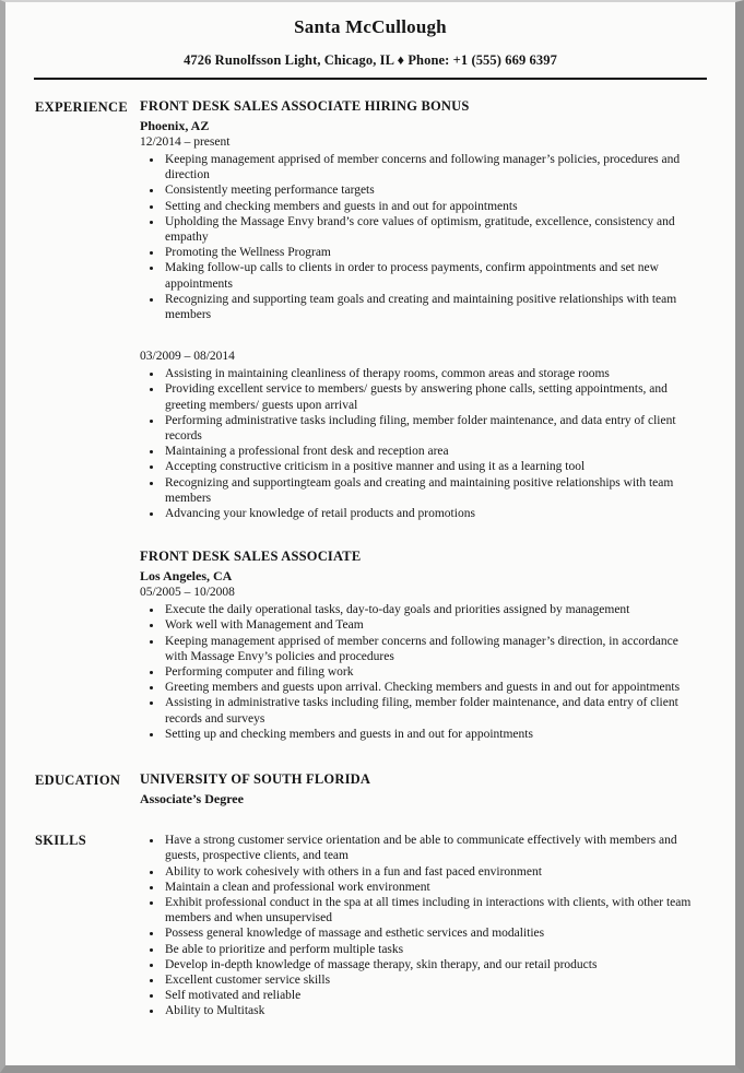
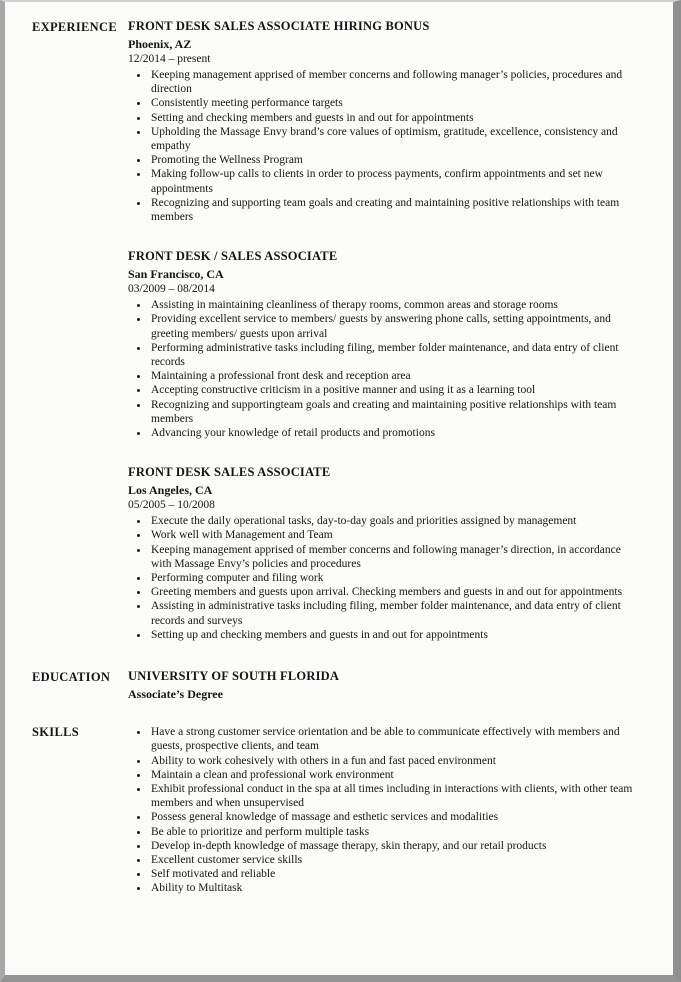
- Santa McCullough
- 4726 Runolfsson Light, Chicago, IL ♦ Phone: +1 (555) 669 6397
  EXPERIENCE
  FRONT DESK SALES ASSOCIATE HIRING BONUS
  Phoenix, AZ
  12/2014 – present
  Keeping management apprised of member concerns and following manager’s policies, procedures and direction
  Consistently meeting performance targets
  Setting and checking members and guests in and out for appointments
  Upholding the Massage Envy brand’s core values of optimism, gratitude, excellence, consistency and empathy
  Promoting the Wellness Program
  Making follow-up calls to clients in order to process payments, confirm appointments and set new appointments
  Recognizing and supporting team goals and creating and maintaining positive relationships with team members
+ FRONT DESK / SALES ASSOCIATE
+ San Francisco, CA
  03/2009 – 08/2014
  Assisting in maintaining cleanliness of therapy rooms, common areas and storage rooms
  Providing excellent service to members/ guests by answering phone calls, setting appointments, and greeting members/ guests upon arrival
  Performing administrative tasks including filing, member folder maintenance, and data entry of client records
  Maintaining a professional front desk and reception area
  Accepting constructive criticism in a positive manner and using it as a learning tool
  Recognizing and supportingteam goals and creating and maintaining positive relationships with team members
  Advancing your knowledge of retail products and promotions
  FRONT DESK SALES ASSOCIATE
  Los Angeles, CA
  05/2005 – 10/2008
  Execute the daily operational tasks, day-to-day goals and priorities assigned by management
  Work well with Management and Team
  Keeping management apprised of member concerns and following manager’s direction, in accordance with Massage Envy’s policies and procedures
  Performing computer and filing work
  Greeting members and guests upon arrival. Checking members and guests in and out for appointments
  Assisting in administrative tasks including filing, member folder maintenance, and data entry of client records and surveys
  Setting up and checking members and guests in and out for appointments
  EDUCATION
  UNIVERSITY OF SOUTH FLORIDA
  Associate’s Degree
  SKILLS
  Have a strong customer service orientation and be able to communicate effectively with members and guests, prospective clients, and team
  Ability to work cohesively with others in a fun and fast paced environment
  Maintain a clean and professional work environment
  Exhibit professional conduct in the spa at all times including in interactions with clients, with other team members and when unsupervised
  Possess general knowledge of massage and esthetic services and modalities
  Be able to prioritize and perform multiple tasks
  Develop in-depth knowledge of massage therapy, skin therapy, and our retail products
  Excellent customer service skills
  Self motivated and reliable
  Ability to Multitask
